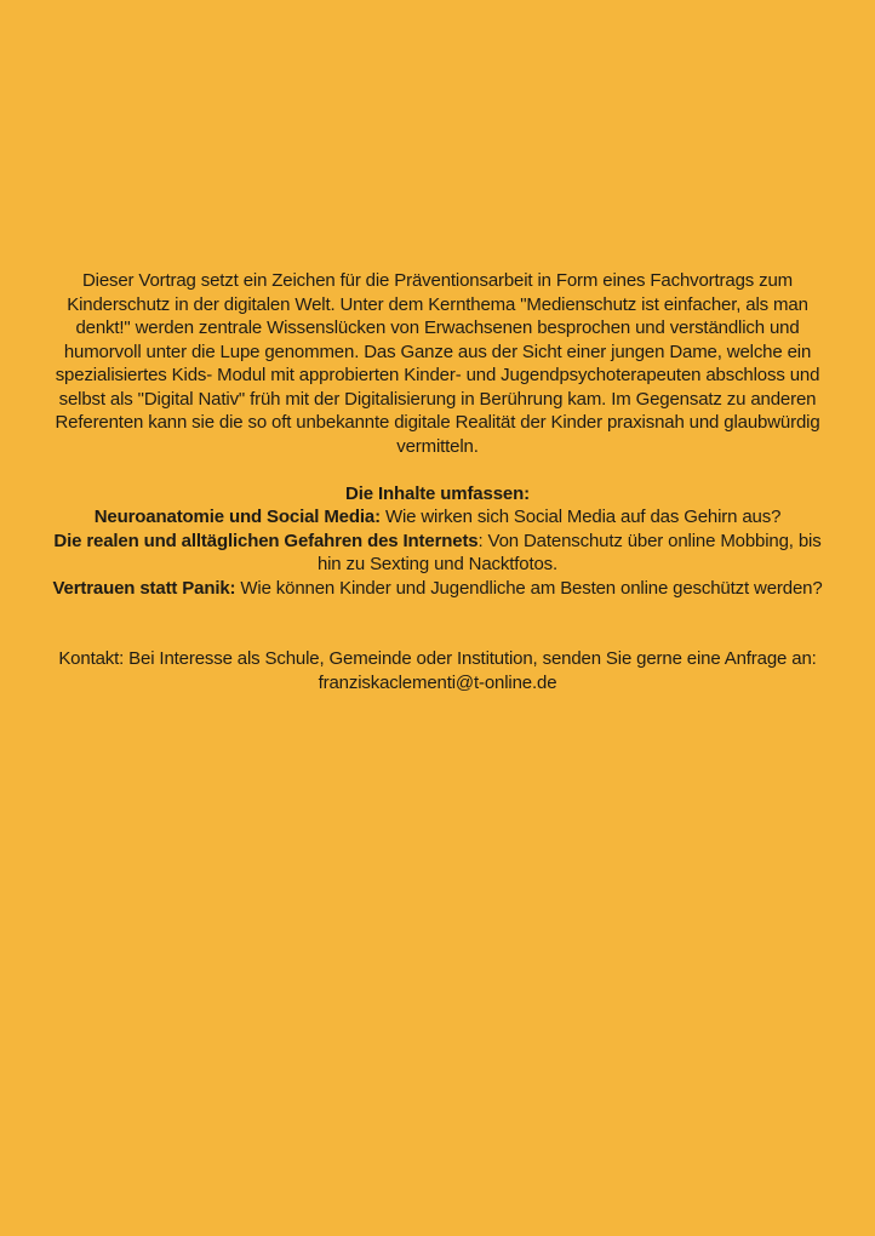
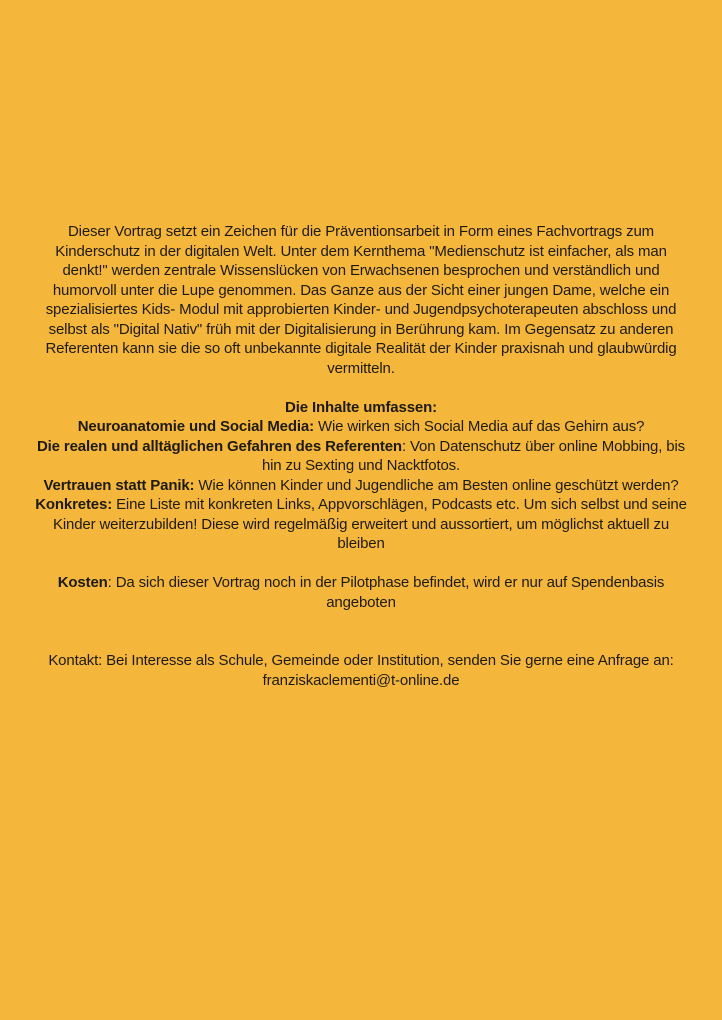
  Dieser Vortrag setzt ein Zeichen für die Präventionsarbeit in Form eines Fachvortrags zum Kinderschutz in der digitalen Welt. Unter dem Kernthema "Medienschutz ist einfacher, als man denkt!" werden zentrale Wissenslücken von Erwachsenen besprochen und verständlich und humorvoll unter die Lupe genommen. Das Ganze aus der Sicht einer jungen Dame, welche ein spezialisiertes Kids- Modul mit approbierten Kinder- und Jugendpsychoterapeuten abschloss und selbst als "Digital Nativ" früh mit der Digitalisierung in Berührung kam. Im Gegensatz zu anderen Referenten kann sie die so oft unbekannte digitale Realität der Kinder praxisnah und glaubwürdig vermitteln.
  Die Inhalte umfassen:
  Neuroanatomie und Social Media: Wie wirken sich Social Media auf das Gehirn aus?
- Die realen und alltäglichen Gefahren des Internets: Von Datenschutz über online Mobbing, bis hin zu Sexting und Nacktfotos.
+ Die realen und alltäglichen Gefahren des Referenten: Von Datenschutz über online Mobbing, bis hin zu Sexting und Nacktfotos.
  Vertrauen statt Panik: Wie können Kinder und Jugendliche am Besten online geschützt werden?
+ Konkretes: Eine Liste mit konkreten Links, Appvorschlägen, Podcasts etc. Um sich selbst und seine Kinder weiterzubilden! Diese wird regelmäßig erweitert und aussortiert, um möglichst aktuell zu bleiben
+ Kosten: Da sich dieser Vortrag noch in der Pilotphase befindet, wird er nur auf Spendenbasis angeboten
  Kontakt: Bei Interesse als Schule, Gemeinde oder Institution, senden Sie gerne eine Anfrage an:
  franziskaclementi@t-online.de
